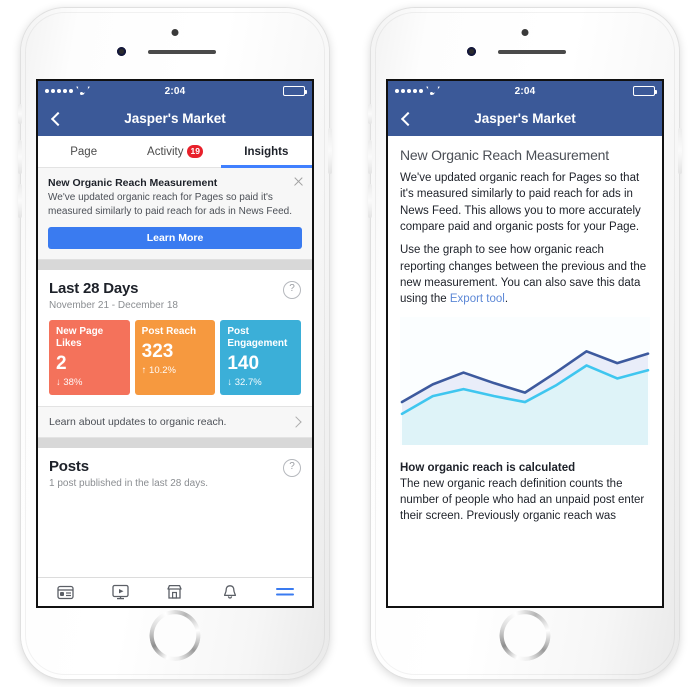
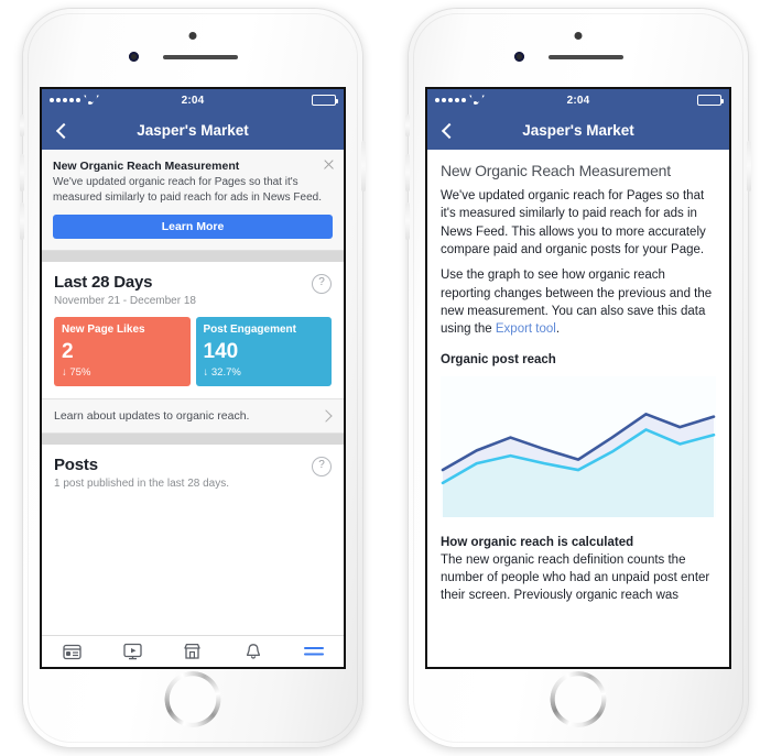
  2:04
  Jasper's Market
- Page
- Activity
- 19
- Insights
  New Organic Reach Measurement
- We've updated organic reach for Pages so paid it's measured similarly to paid reach for ads in News Feed.
+ We've updated organic reach for Pages so that it's measured similarly to paid reach for ads in News Feed.
  Learn More
  ?
  Last 28 Days
  November 21 - December 18
  New Page Likes
  2
- ↓ 38%
+ ↓ 75%
- Post Reach
- 323
- ↑ 10.2%
  Post Engagement
  140
  ↓ 32.7%
  Learn about updates to organic reach.
  ?
  Posts
  1 post published in the last 28 days.
  2:04
  Jasper's Market
  New Organic Reach Measurement
  We've updated organic reach for Pages so that it's measured similarly to paid reach for ads in News Feed. This allows you to more accurately compare paid and organic posts for your Page.
  Use the graph to see how organic reach reporting changes between the previous and the new measurement. You can also save this data using the Export tool.
+ Organic post reach
  How organic reach is calculated
  The new organic reach definition counts the number of people who had an unpaid post enter their screen. Previously organic reach was
